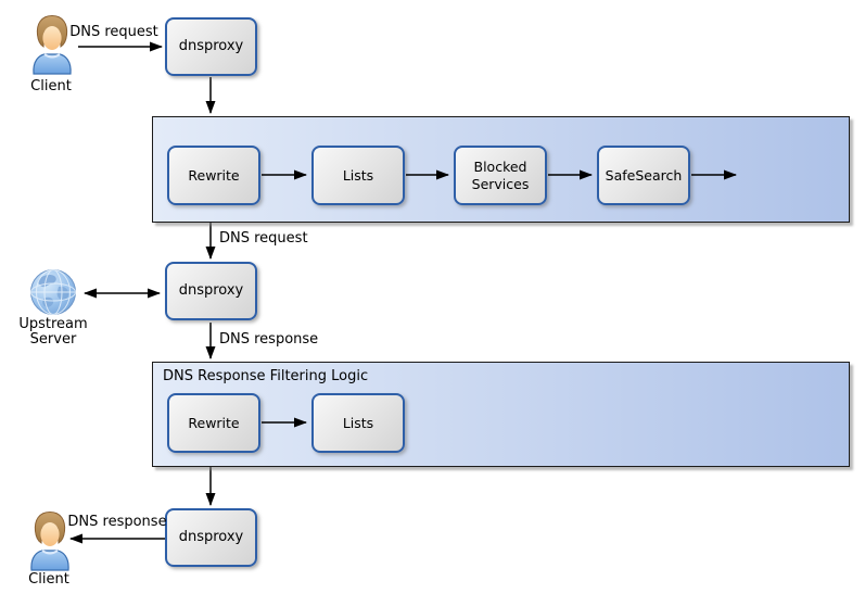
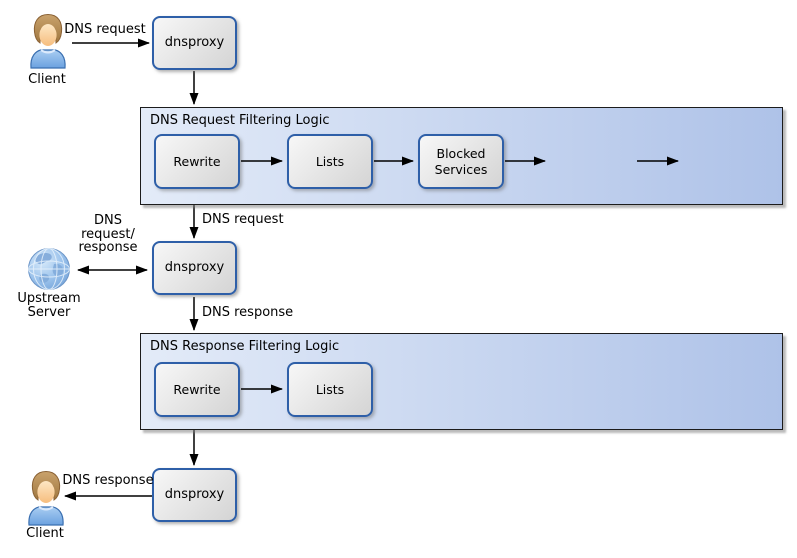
  Client
  DNS request
  dnsproxy
+ DNS Request Filtering Logic
  Rewrite
  Lists
  Blocked Services
- SafeSearch
  DNS request
+ DNS
+ request/
+ response
  Upstream
  Server
  dnsproxy
  DNS response
  DNS Response Filtering Logic
  Rewrite
  Lists
  dnsproxy
  DNS response
  Client
